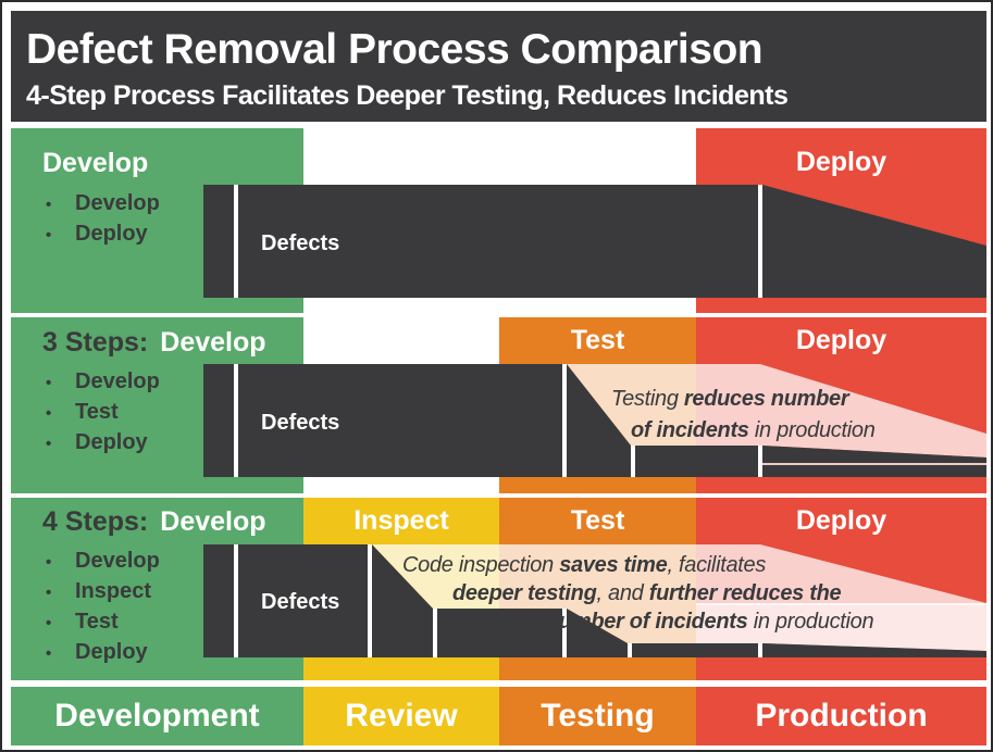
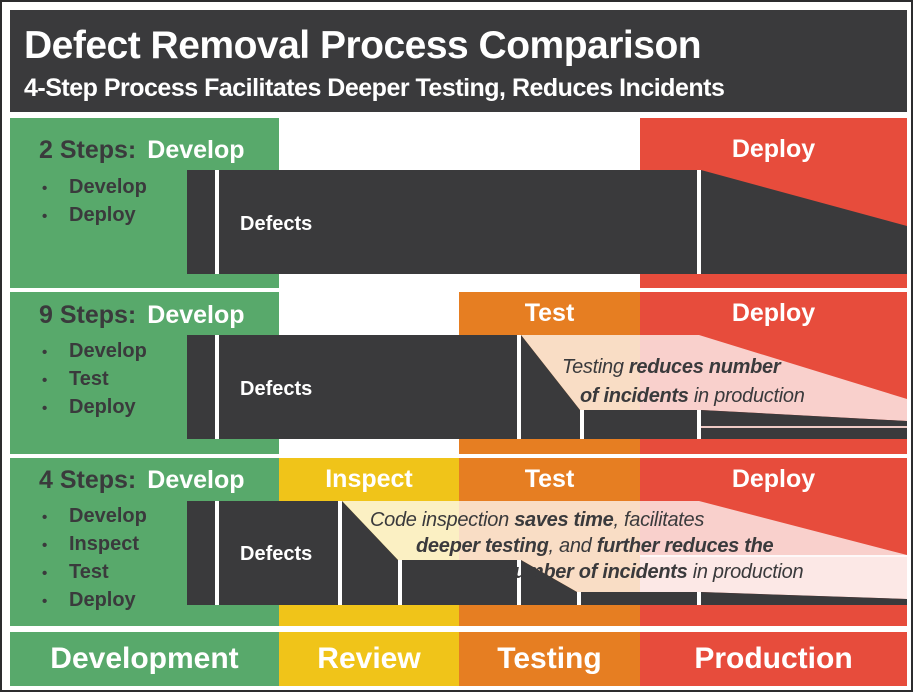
  Defect Removal Process Comparison
  4-Step Process Facilitates Deeper Testing, Reduces Incidents
+ 2 Steps:
  Develop
  Deploy
  •
  Develop
  •
  Deploy
  Defects
- 3 Steps:
+ 9 Steps:
  Develop
  Test
  Deploy
  •
  Develop
  •
  Test
  •
  Deploy
  Defects
  Testing reduces number
  of incidents in production
  4 Steps:
  Develop
  Inspect
  Test
  Deploy
  •
  Develop
  •
  Inspect
  •
  Test
  •
  Deploy
  Defects
  Code inspection saves time, facilitates
  deeper testing, and further reduces the
  number of incidents in production
  Development
  Review
  Testing
  Production
